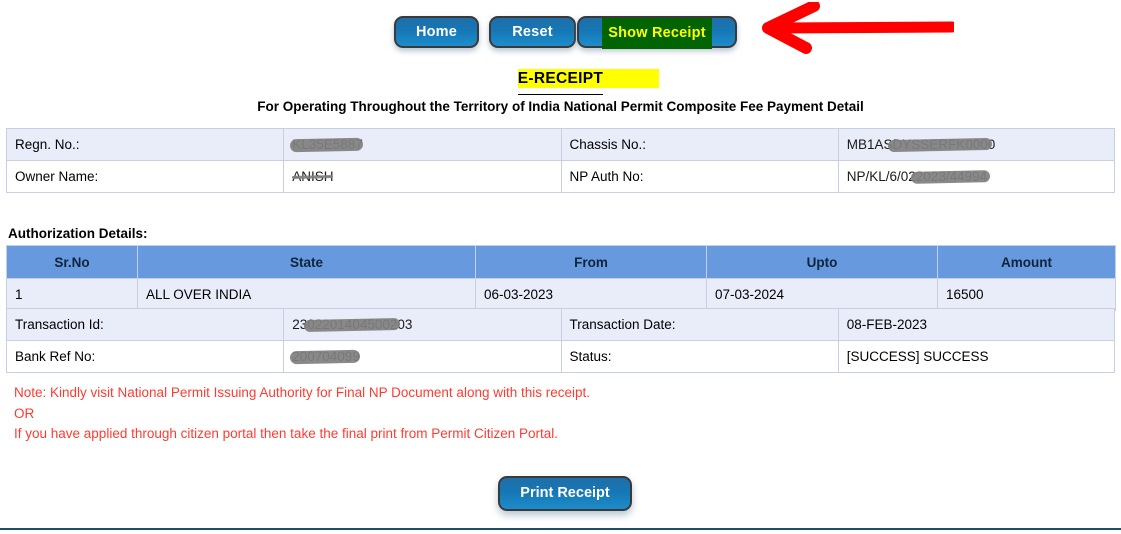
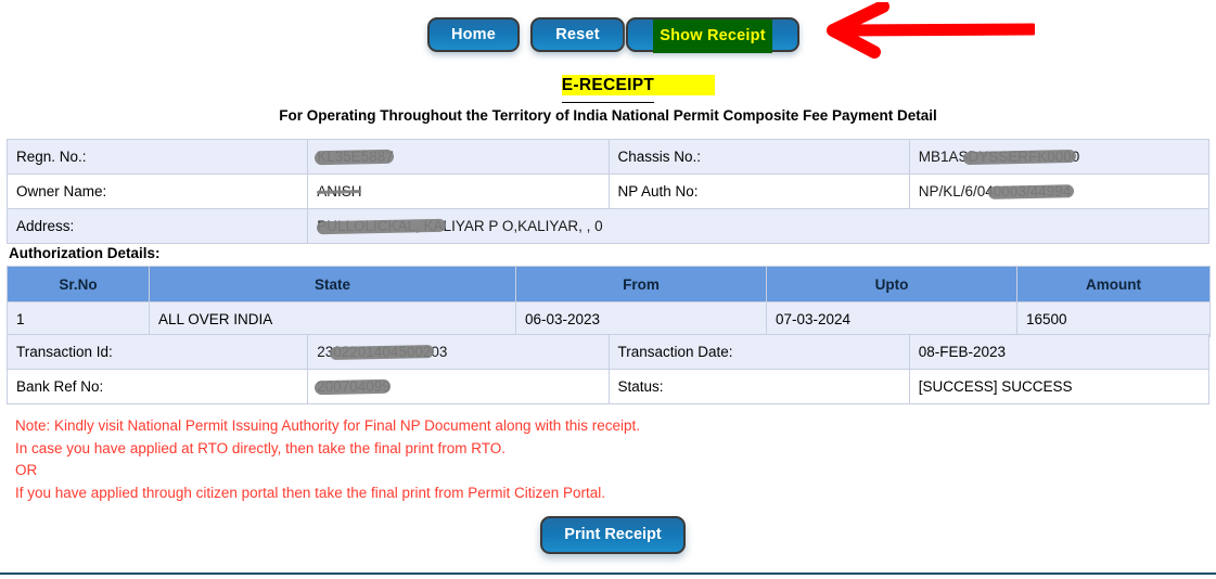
  Home
  Reset
  Show Receipt
  E-RECEIPT
  For Operating Throughout the Territory of India National Permit Composite Fee Payment Detail
  Regn. No.:	KL35E5887	Chassis No.:	MB1ASDYSSERFK0000
- Owner Name:	ANISH	NP Auth No:	NP/KL/6/022023/44994
+ Owner Name:	ANISH	NP Auth No:	NP/KL/6/040003/44994
+ Address:	PULLOLICKAL, KALIYAR P O,KALIYAR, , 0
  Authorization Details:
  Sr.No	State	From	Upto	Amount
  1	ALL OVER INDIA	06-03-2023	07-03-2024	16500
  Transaction Id:	2302201404500203	Transaction Date:	08-FEB-2023
  Bank Ref No:	200704099	Status:	[SUCCESS] SUCCESS
  Note: Kindly visit National Permit Issuing Authority for Final NP Document along with this receipt.
+ In case you have applied at RTO directly, then take the final print from RTO.
  OR
  If you have applied through citizen portal then take the final print from Permit Citizen Portal.
  Print Receipt
